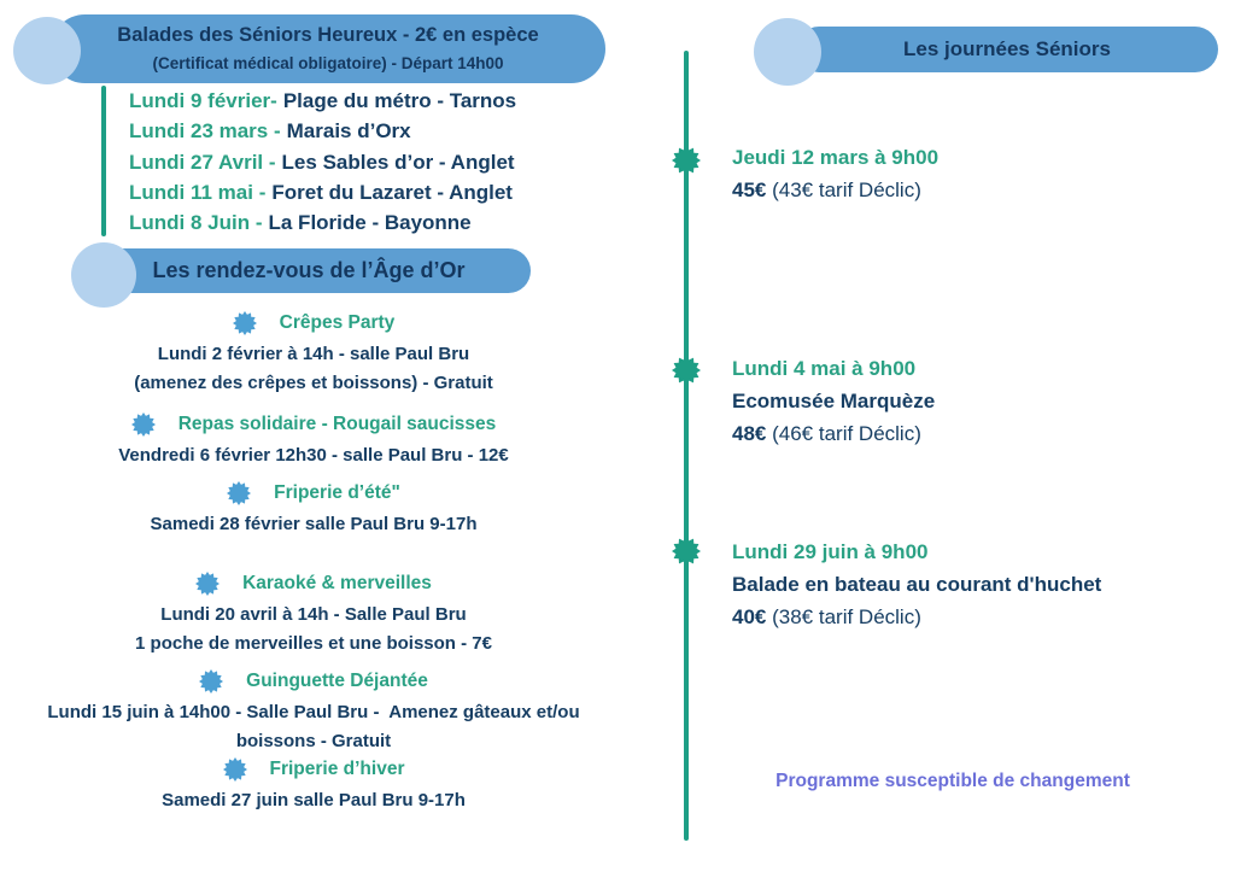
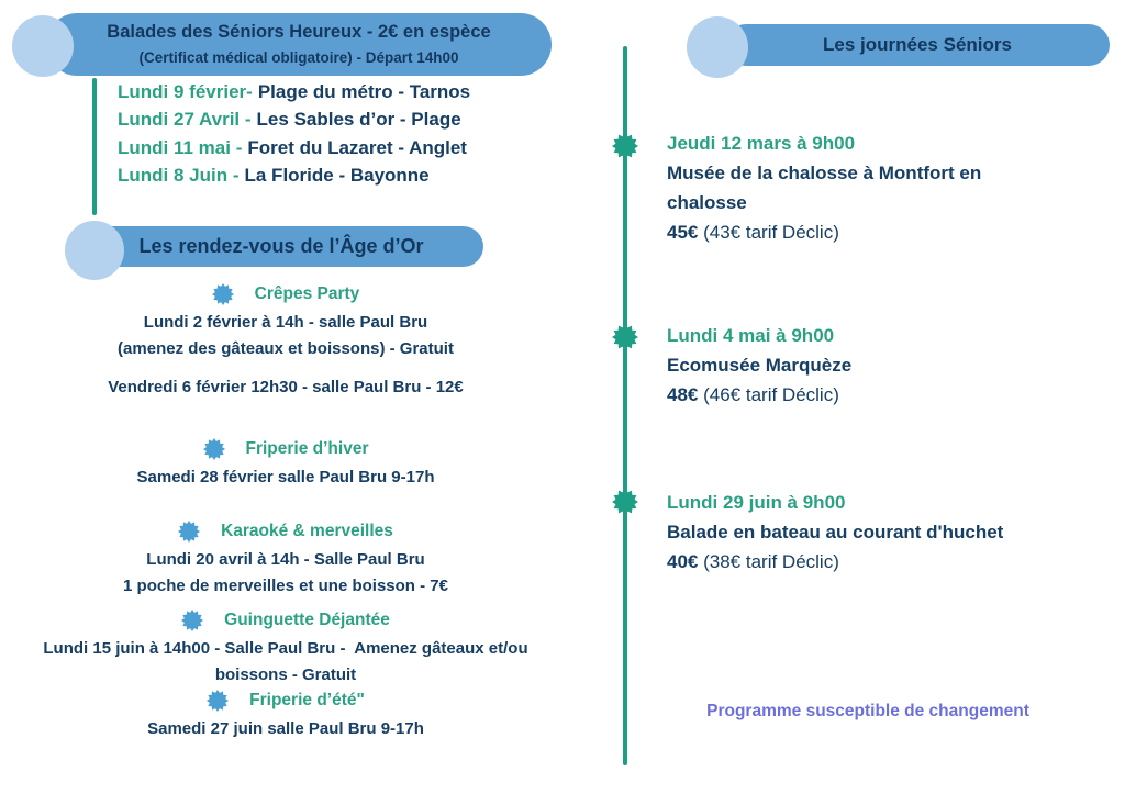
  Balades des Séniors Heureux - 2€ en espèce
  (Certificat médical obligatoire) - Départ 14h00
  Lundi 9 février- Plage du métro - Tarnos
- Lundi 23 mars - Marais d’Orx
- Lundi 27 Avril - Les Sables d’or - Anglet
+ Lundi 27 Avril - Les Sables d’or - Plage
  Lundi 11 mai - Foret du Lazaret - Anglet
  Lundi 8 Juin - La Floride - Bayonne
  Les rendez-vous de l’Âge d’Or
  Crêpes Party
  Lundi 2 février à 14h - salle Paul Bru
- (amenez des crêpes et boissons) - Gratuit
+ (amenez des gâteaux et boissons) - Gratuit
- Repas solidaire - Rougail saucisses
  Vendredi 6 février 12h30 - salle Paul Bru - 12€
- Friperie d’été"
+ Friperie d’hiver
  Samedi 28 février salle Paul Bru 9-17h
  Karaoké & merveilles
  Lundi 20 avril à 14h - Salle Paul Bru
  1 poche de merveilles et une boisson - 7€
  Guinguette Déjantée
  Lundi 15 juin à 14h00 - Salle Paul Bru - Amenez gâteaux et/ou
  boissons - Gratuit
- Friperie d’hiver
+ Friperie d’été"
  Samedi 27 juin salle Paul Bru 9-17h
  Les journées Séniors
  Jeudi 12 mars à 9h00
+ Musée de la chalosse à Montfort en
+ chalosse
  45€ (43€ tarif Déclic)
  Lundi 4 mai à 9h00
  Ecomusée Marquèze
  48€ (46€ tarif Déclic)
  Lundi 29 juin à 9h00
  Balade en bateau au courant d'huchet
  40€ (38€ tarif Déclic)
  Programme susceptible de changement
